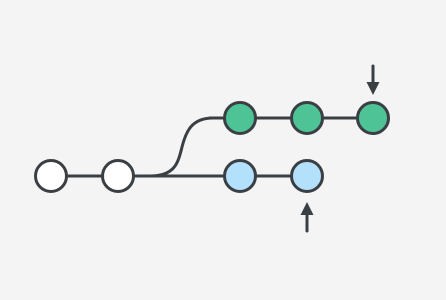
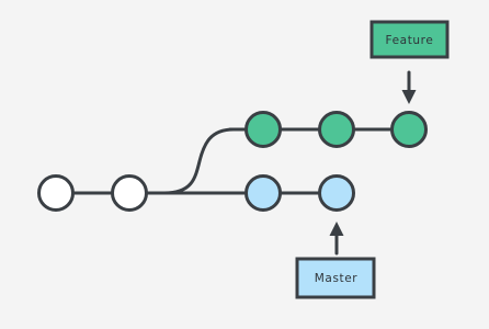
+ Feature
+ Master
